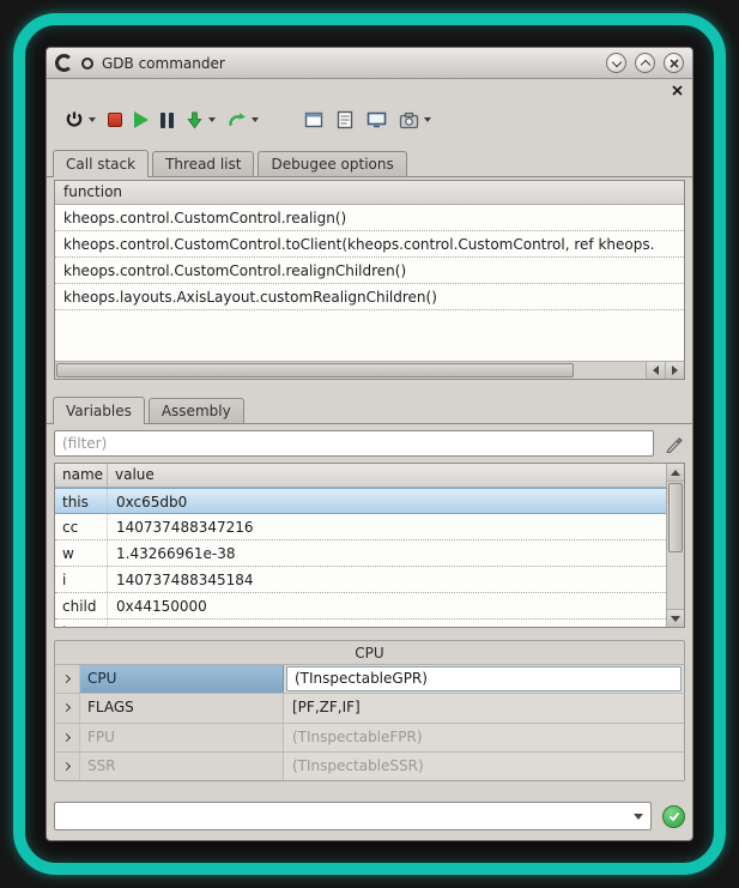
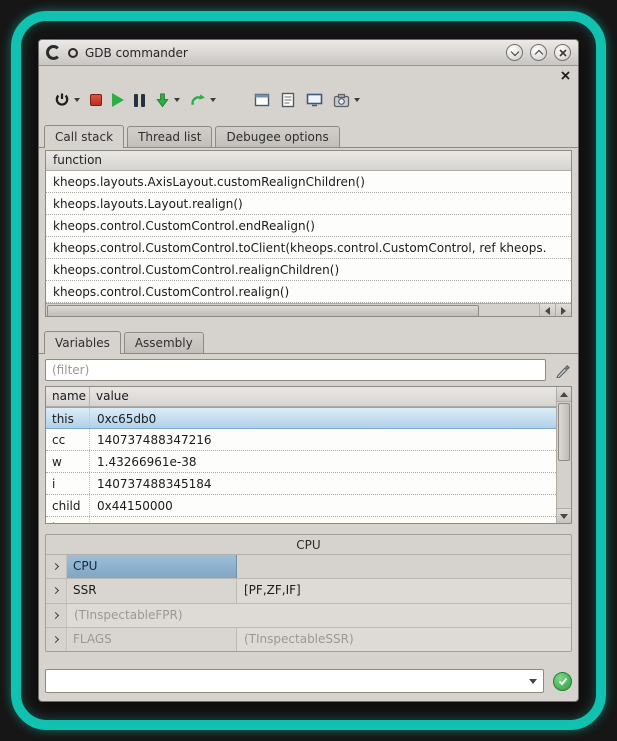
  GDB commander
  Call stack
  Thread list
  Debugee options
  function
- kheops.control.CustomControl.realign()
+ kheops.layouts.AxisLayout.customRealignChildren()
+ kheops.layouts.Layout.realign()
+ kheops.control.CustomControl.endRealign()
  kheops.control.CustomControl.toClient(kheops.control.CustomControl, ref kheops.
  kheops.control.CustomControl.realignChildren()
- kheops.layouts.AxisLayout.customRealignChildren()
+ kheops.control.CustomControl.realign()
  Variables
  Assembly
  (filter)
  name
  value
  this
  0xc65db0
  cc
  140737488347216
  w
  1.43266961e-38
  i
  140737488345184
  child
  0x44150000
  CPU
  CPU
- (TInspectableGPR)
- FLAGS
+ SSR
  [PF,ZF,IF]
- FPU
  (TInspectableFPR)
- SSR
+ FLAGS
  (TInspectableSSR)
